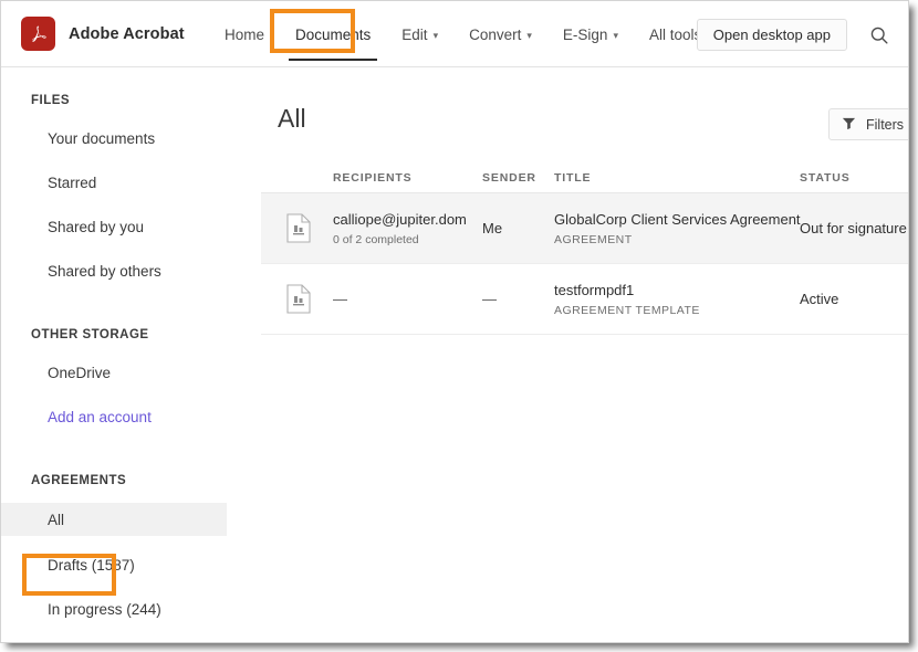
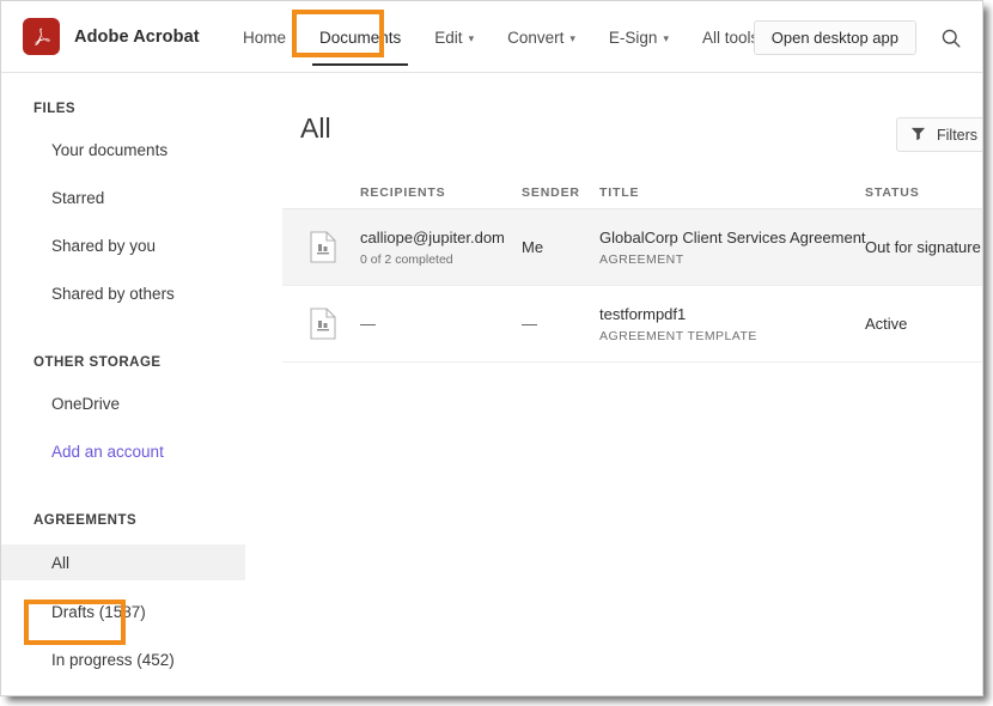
  Adobe Acrobat
  Home
  Documents
  Edit
  ▾
  Convert
  ▾
  E-Sign
  ▾
  All tool
  Open desktop app
  FILES
  Your documents
  Starred
  Shared by you
  Shared by others
  OTHER STORAGE
  OneDrive
  Add an account
  AGREEMENTS
  All
  Drafts (1587)
- In progress (244)
+ In progress (452)
  All
  Filters
  RECIPIENTS
  SENDER
  TITLE
  STATUS
  calliope@jupiter.dom
  0 of 2 completed
  Me
  GlobalCorp Client Services Agreement
  AGREEMENT
  Out for signature
  —
  —
  testformpdf1
  AGREEMENT TEMPLATE
  Active
